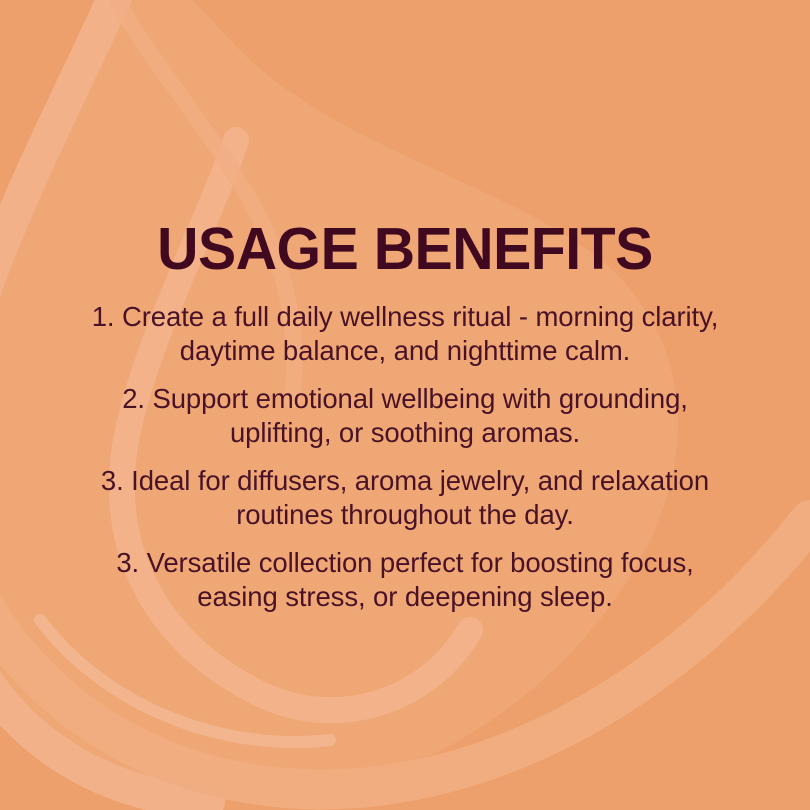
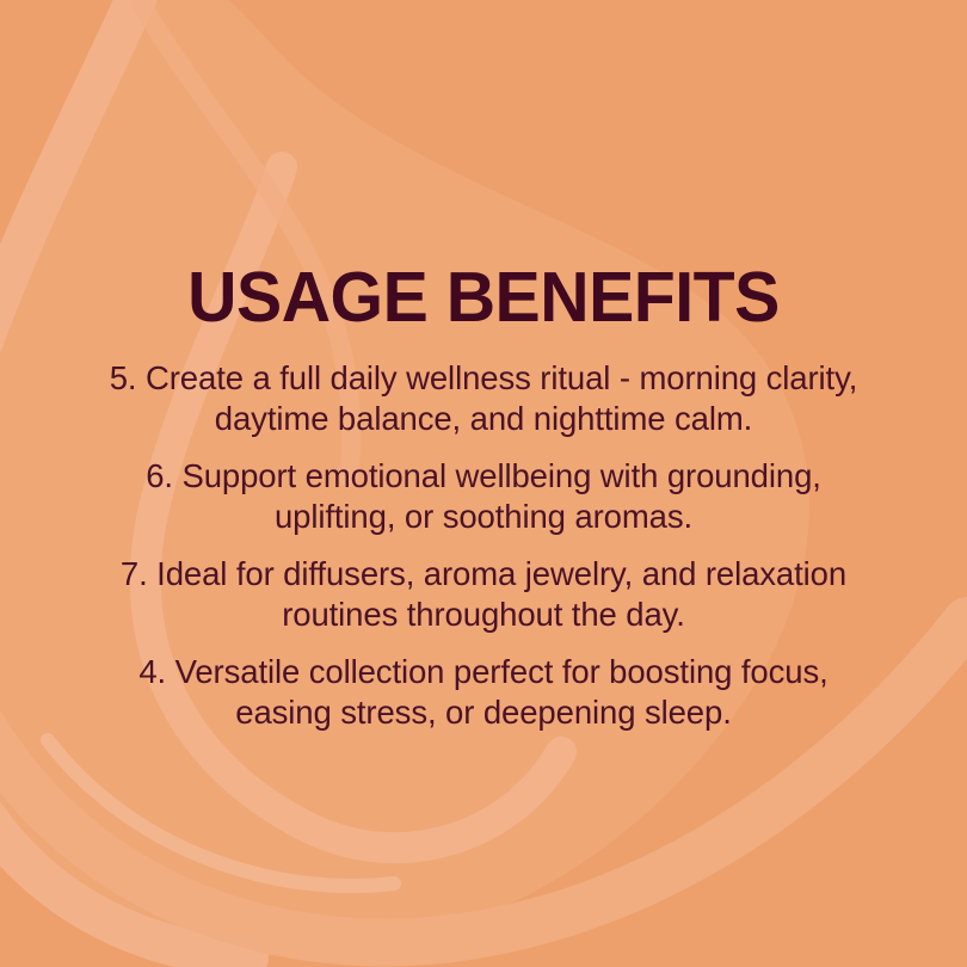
  USAGE BENEFITS
- 1. Create a full daily wellness ritual - morning clarity, daytime balance, and nighttime calm.
+ 5. Create a full daily wellness ritual - morning clarity, daytime balance, and nighttime calm.
- 2. Support emotional wellbeing with grounding, uplifting, or soothing aromas.
+ 6. Support emotional wellbeing with grounding, uplifting, or soothing aromas.
- 3. Ideal for diffusers, aroma jewelry, and relaxation routines throughout the day.
+ 7. Ideal for diffusers, aroma jewelry, and relaxation routines throughout the day.
- 3. Versatile collection perfect for boosting focus, easing stress, or deepening sleep.
+ 4. Versatile collection perfect for boosting focus, easing stress, or deepening sleep.
